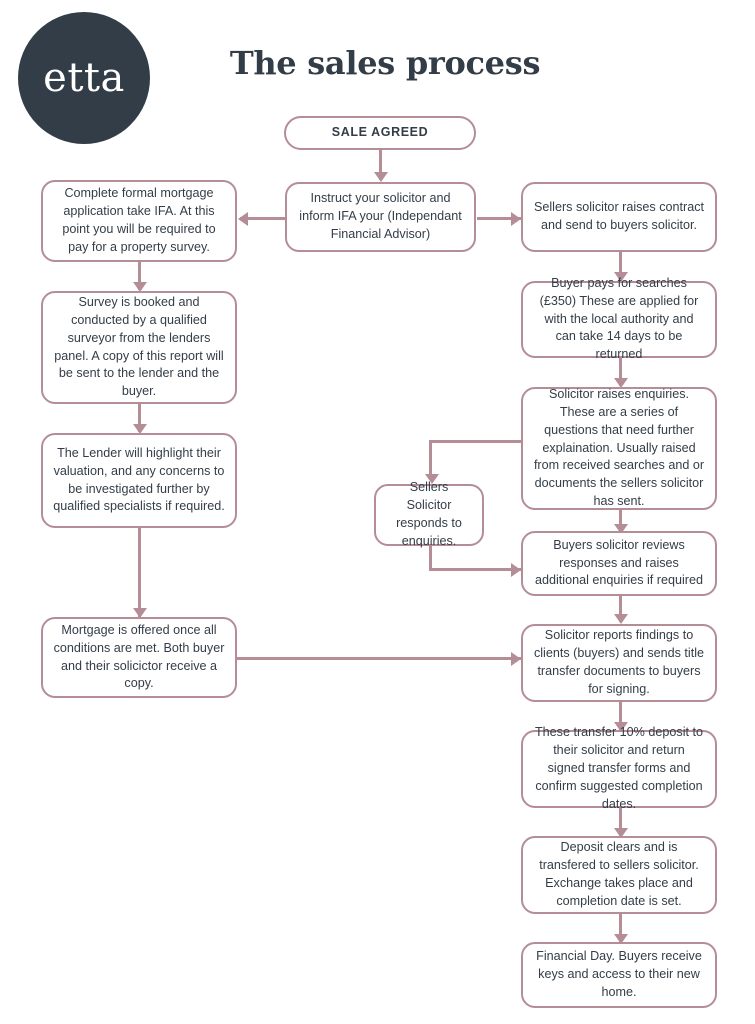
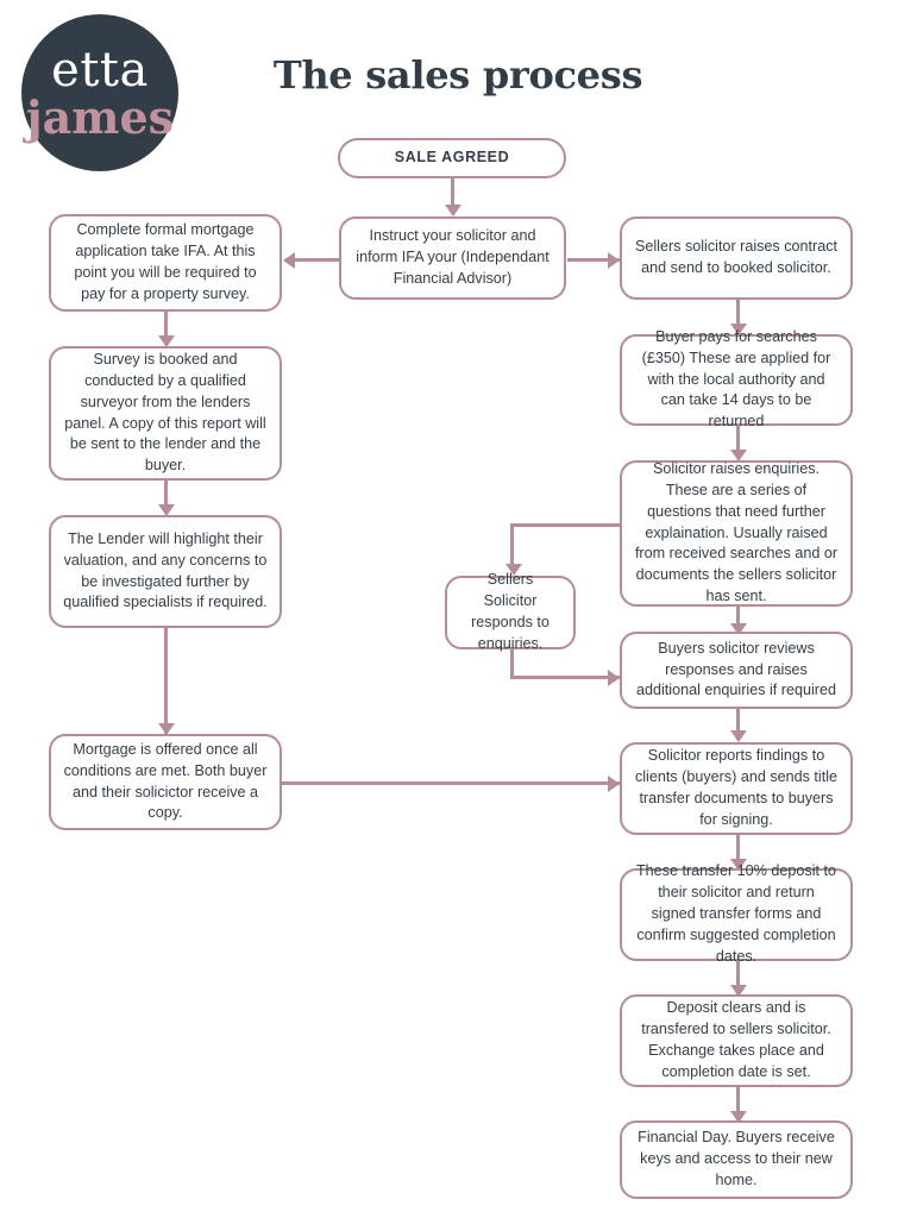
  etta
+ james
  The sales process
  SALE AGREED
  Instruct your solicitor and inform IFA your (Independant Financial Advisor)
  Complete formal mortgage application take IFA. At this point you will be required to pay for a property survey.
  Survey is booked and conducted by a qualified surveyor from the lenders panel. A copy of this report will be sent to the lender and the buyer.
  The Lender will highlight their valuation, and any concerns to be investigated further by qualified specialists if required.
  Mortgage is offered once all conditions are met. Both buyer and their solicictor receive a copy.
- Sellers solicitor raises contract and send to buyers solicitor.
+ Sellers solicitor raises contract and send to booked solicitor.
  Buyer pays for searches (£350) These are applied for with the local authority and can take 14 days to be returned
  Solicitor raises enquiries. These are a series of questions that need further explaination. Usually raised from received searches and or documents the sellers solicitor has sent.
  Sellers Solicitor responds to enquiries.
  Buyers solicitor reviews responses and raises additional enquiries if required
  Solicitor reports findings to clients (buyers) and sends title transfer documents to buyers for signing.
  These transfer 10% deposit to their solicitor and return signed transfer forms and confirm suggested completion dates.
  Deposit clears and is transfered to sellers solicitor. Exchange takes place and completion date is set.
  Financial Day. Buyers receive keys and access to their new home.
